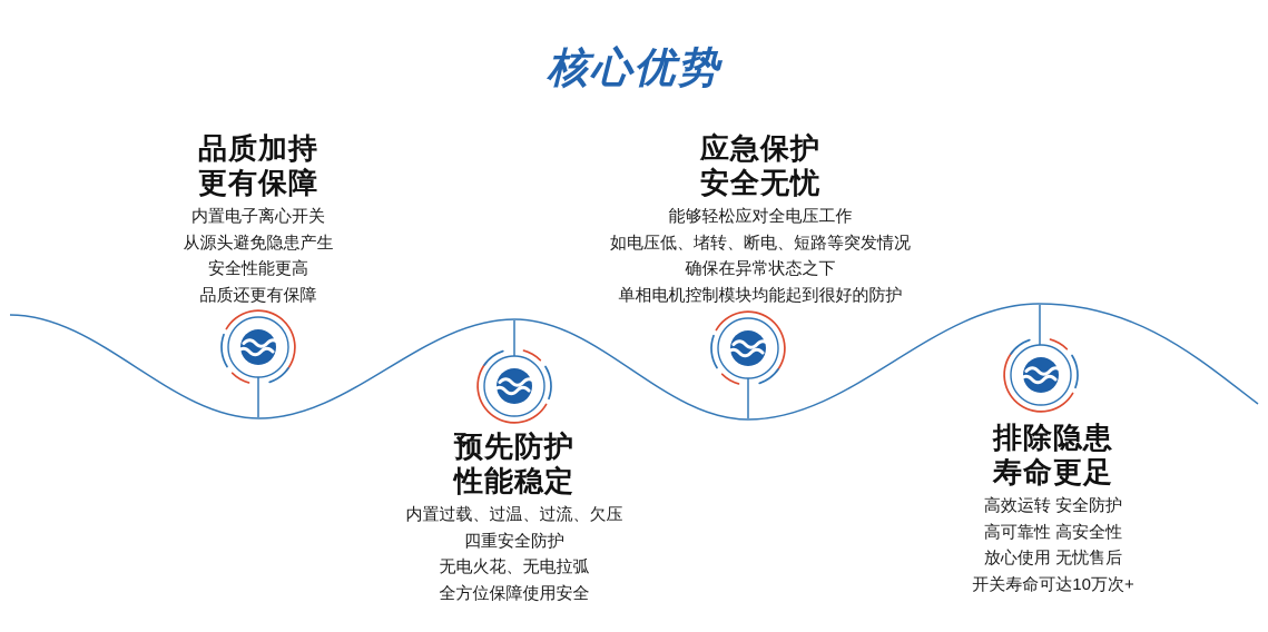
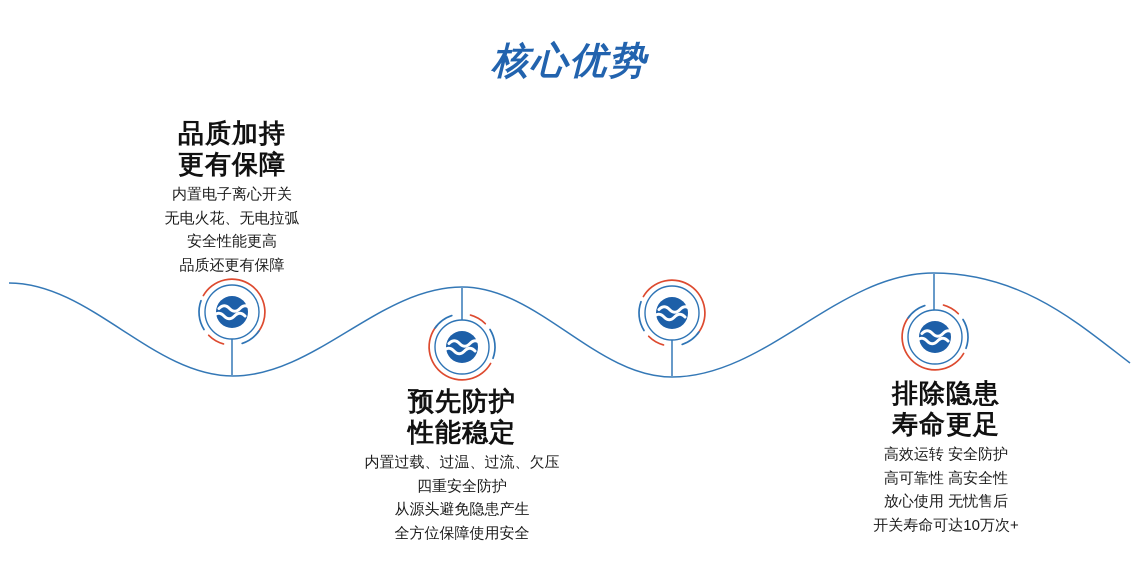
  核心优势
  品质加持
  更有保障
  内置电子离心开关
- 从源头避免隐患产生
+ 无电火花、无电拉弧
  安全性能更高
  品质还更有保障
- 应急保护
- 安全无忧
- 能够轻松应对全电压工作
- 如电压低、堵转、断电、短路等突发情况
- 确保在异常状态之下
- 单相电机控制模块均能起到很好的防护
  预先防护
  性能稳定
  内置过载、过温、过流、欠压
  四重安全防护
- 无电火花、无电拉弧
+ 从源头避免隐患产生
  全方位保障使用安全
  排除隐患
  寿命更足
  高效运转 安全防护
  高可靠性 高安全性
  放心使用 无忧售后
  开关寿命可达10万次+
